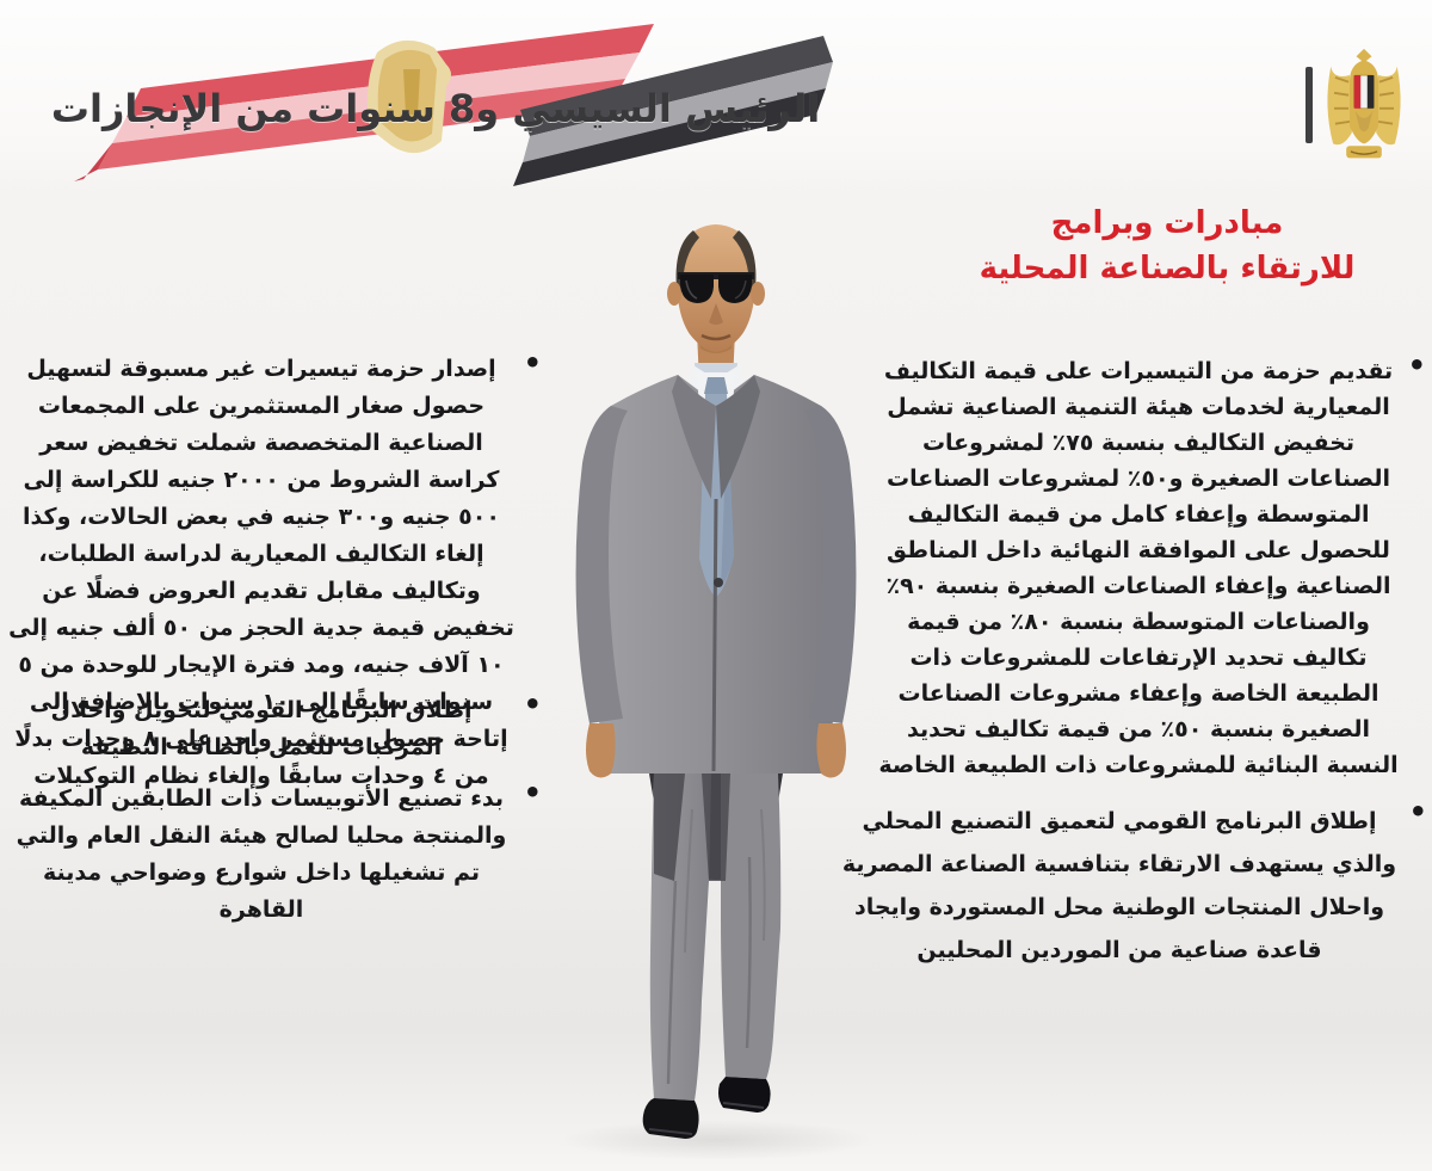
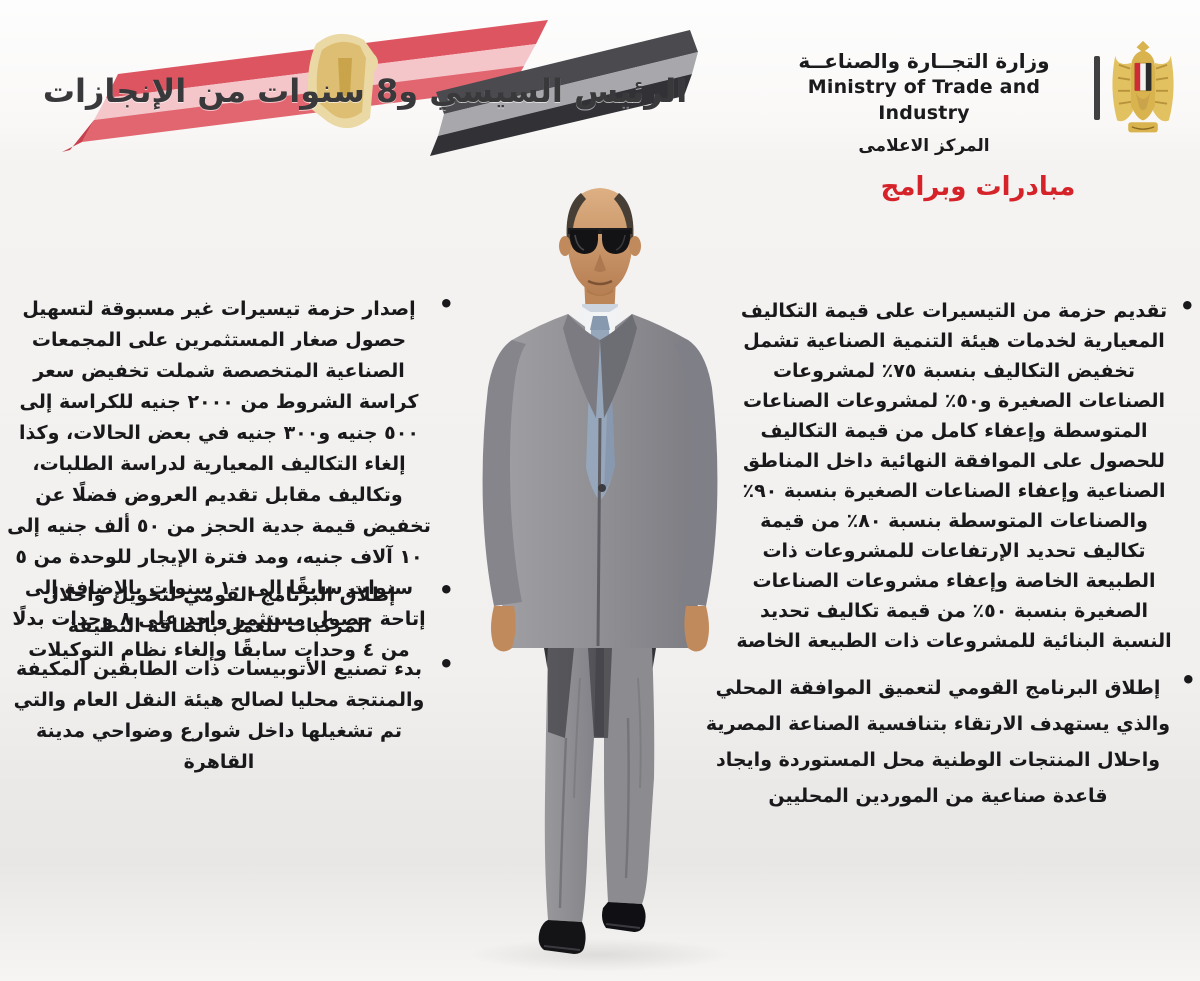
  الرئيس السيسي و8 سنوات من الإنجازات
+ وزارة التجــارة والصناعــة
+ Ministry of Trade and Industry
+ المركز الاعلامى
  مبادرات وبرامج
- للارتقاء بالصناعة المحلية
  •
  تقديم حزمة من التيسيرات على قيمة التكاليف المعيارية لخدمات هيئة التنمية الصناعية تشمل تخفيض التكاليف بنسبة ٧٥٪ لمشروعات الصناعات الصغيرة و٥٠٪ لمشروعات الصناعات المتوسطة وإعفاء كامل من قيمة التكاليف للحصول على الموافقة النهائية داخل المناطق الصناعية وإعفاء الصناعات الصغيرة بنسبة ٩٠٪ والصناعات المتوسطة بنسبة ٨٠٪ من قيمة تكاليف تحديد الإرتفاعات للمشروعات ذات الطبيعة الخاصة وإعفاء مشروعات الصناعات الصغيرة بنسبة ٥٠٪ من قيمة تكاليف تحديد النسبة البنائية للمشروعات ذات الطبيعة الخاصة
  •
- إطلاق البرنامج القومي لتعميق التصنيع المحلي والذي يستهدف الارتقاء بتنافسية الصناعة المصرية واحلال المنتجات الوطنية محل المستوردة وايجاد قاعدة صناعية من الموردين المحليين
+ إطلاق البرنامج القومي لتعميق الموافقة المحلي والذي يستهدف الارتقاء بتنافسية الصناعة المصرية واحلال المنتجات الوطنية محل المستوردة وايجاد قاعدة صناعية من الموردين المحليين
  •
  إصدار حزمة تيسيرات غير مسبوقة لتسهيل حصول صغار المستثمرين على المجمعات الصناعية المتخصصة شملت تخفيض سعر كراسة الشروط من ٢٠٠٠ جنيه للكراسة إلى ٥٠٠ جنيه و٣٠٠ جنيه في بعض الحالات، وكذا إلغاء التكاليف المعيارية لدراسة الطلبات، وتكاليف مقابل تقديم العروض فضلًا عن تخفيض قيمة جدية الحجز من ٥٠ ألف جنيه إلى ١٠ آلاف جنيه، ومد فترة الإيجار للوحدة من ٥ سنوات سابقًا إلى ١٠ سنوات بالإضافة إلى إتاحة حصول مستثمر واحد على ٨ وحدات بدلًا من ٤ وحدات سابقًا وإلغاء نظام التوكيلات
  •
  إطلاق البرنامج القومي لتحويل واحلال المركبات للعمل بالطاقة النظيفة
  •
  بدء تصنيع الأتوبيسات ذات الطابقين المكيفة والمنتجة محليا لصالح هيئة النقل العام والتي تم تشغيلها داخل شوارع وضواحي مدينة القاهرة
